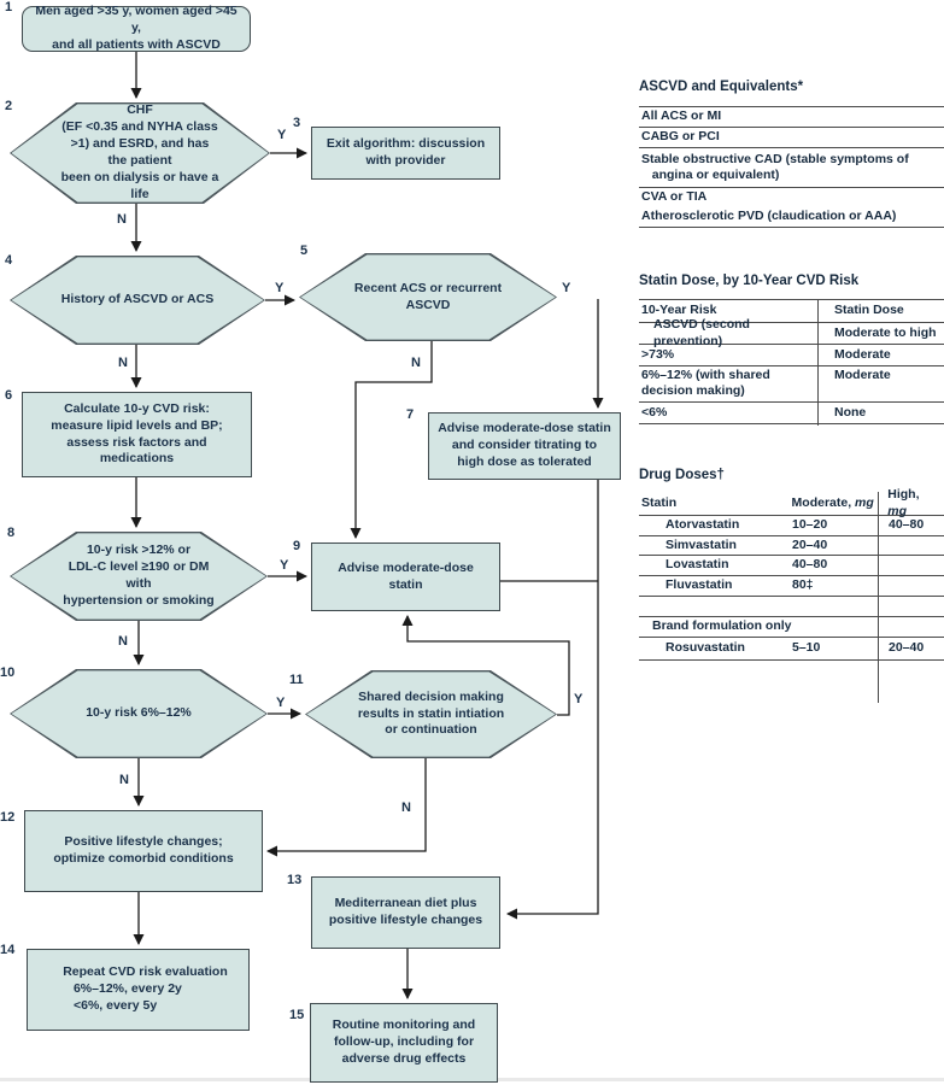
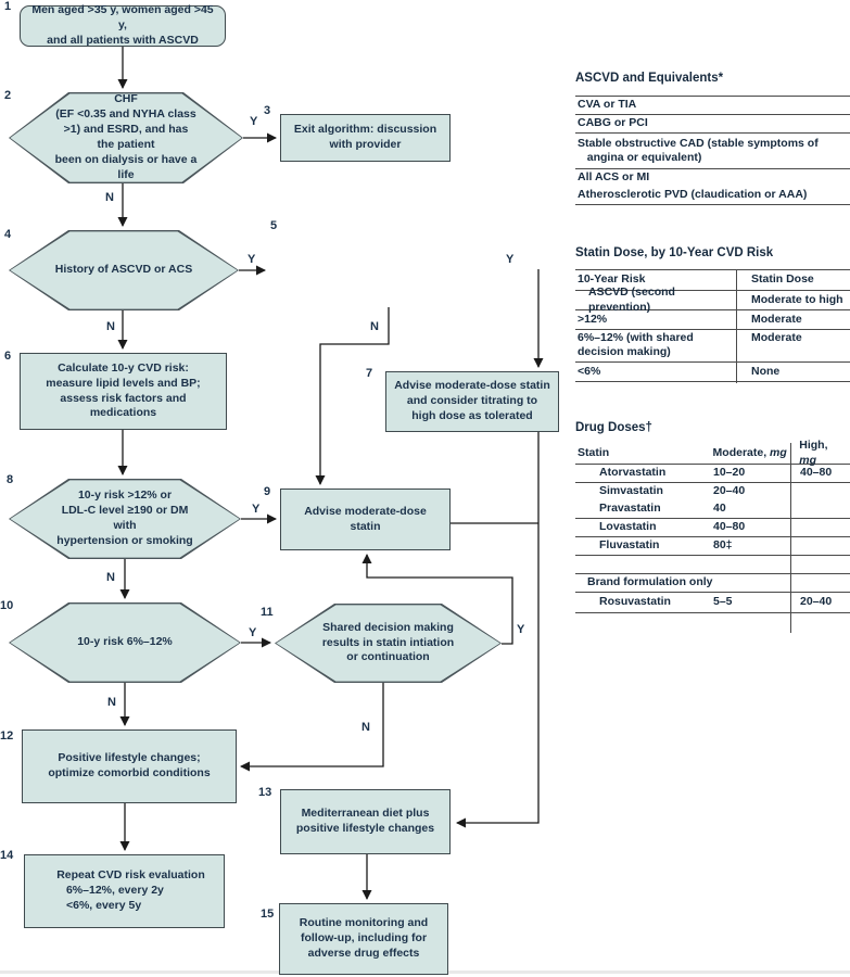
  1
  2
  3
  4
  5
  6
  7
  8
  9
  10
  11
  12
  13
  14
  15
  Y
  N
  Y
  N
  Y
  N
  Y
  N
  Y
  N
  Y
  N
  Men aged >35 y, women aged >45 y,
  and all patients with ASCVD
  (EF <0.35 and NYHA class
  >1) and ESRD, and has the patient
  been on dialysis or have a life
  Exit algorithm: discussion
  with provider
  History of ASCVD or ACS
- Recent ACS or recurrent
- ASCVD
  Calculate 10-y CVD risk:
  measure lipid levels and BP;
  assess risk factors and
  medications
  Advise moderate-dose statin
  and consider titrating to
  high dose as tolerated
  10-y risk >12% or
  LDL-C level ≥190 or DM with
  hypertension or smoking
  Advise moderate-dose statin
  10-y risk 6%–12%
  Shared decision making
  results in statin intiation
  or continuation
  Positive lifestyle changes;
  optimize comorbid conditions
  Mediterranean diet plus
  positive lifestyle changes
  Repeat CVD risk evaluation
  6%–12%, every 2y
  <6%, every 5y
  Routine monitoring and
  follow-up, including for
  adverse drug effects
  ASCVD and Equivalents*
- All ACS or MI
+ CVA or TIA
  CABG or PCI
  Stable obstructive CAD (stable symptoms of
  angina or equivalent)
- CVA or TIA
+ All ACS or MI
  Atherosclerotic PVD (claudication or AAA)
  Statin Dose, by 10-Year CVD Risk
  10-Year Risk
  Statin Dose
  ASCVD (second prevention)
  Moderate to high
- >73%
+ >12%
  Moderate
  6%–12% (with shared
  decision making)
  Moderate
  <6%
  None
  Drug Doses†
  Statin
  Moderate, mg
  High, mg
  Atorvastatin
  10–20
  40–80
  Simvastatin
  20–40
+ Pravastatin
+ 40
  Lovastatin
  40–80
  Fluvastatin
  80‡
  Brand formulation only
  Rosuvastatin
- 5–10
+ 5–5
  20–40
